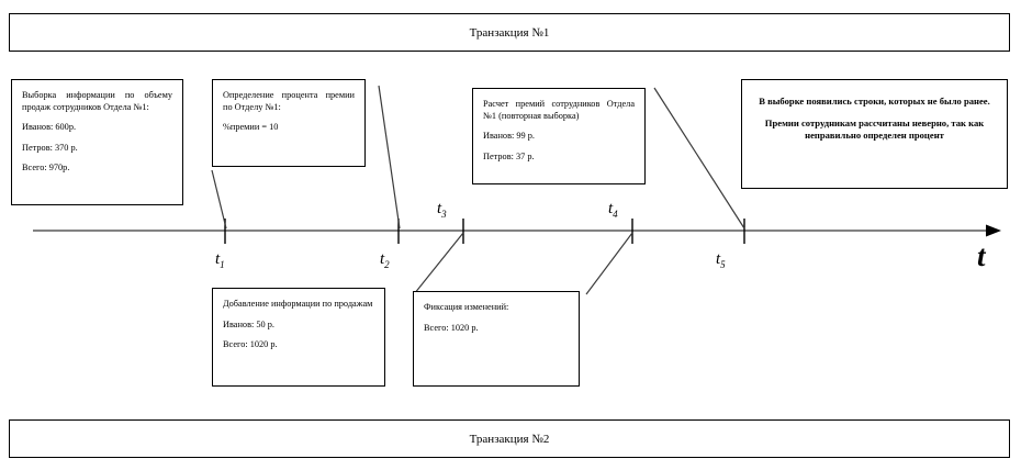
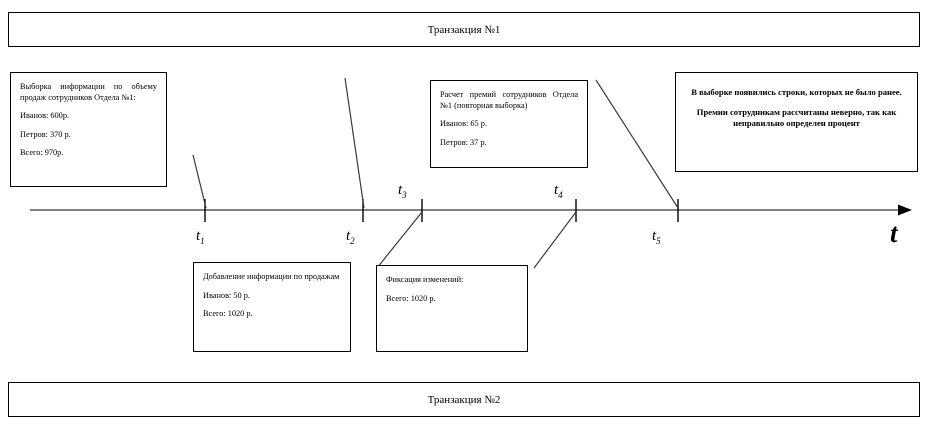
  Транзакция №1
  Выборка информации по объему продаж сотрудников Отдела №1:
  Иванов: 600р.
  Петров: 370 р.
  Всего: 970р.
- Определение процента премии по Отделу №1:
- %премии = 10
  Расчет премий сотрудников Отдела №1 (повторная выборка)
- Иванов: 99 р.
+ Иванов: 65 р.
  Петров: 37 р.
  В выборке появились строки, которых не было ранее.
  Премии сотрудникам рассчитаны неверно, так как неправильно определен процент
  Добавление информации по продажам
  Иванов: 50 р.
  Всего: 1020 р.
  Фиксация изменений:
  Всего: 1020 р.
  t1
  t2
  t3
  t4
  t5
  t
  Транзакция №2
